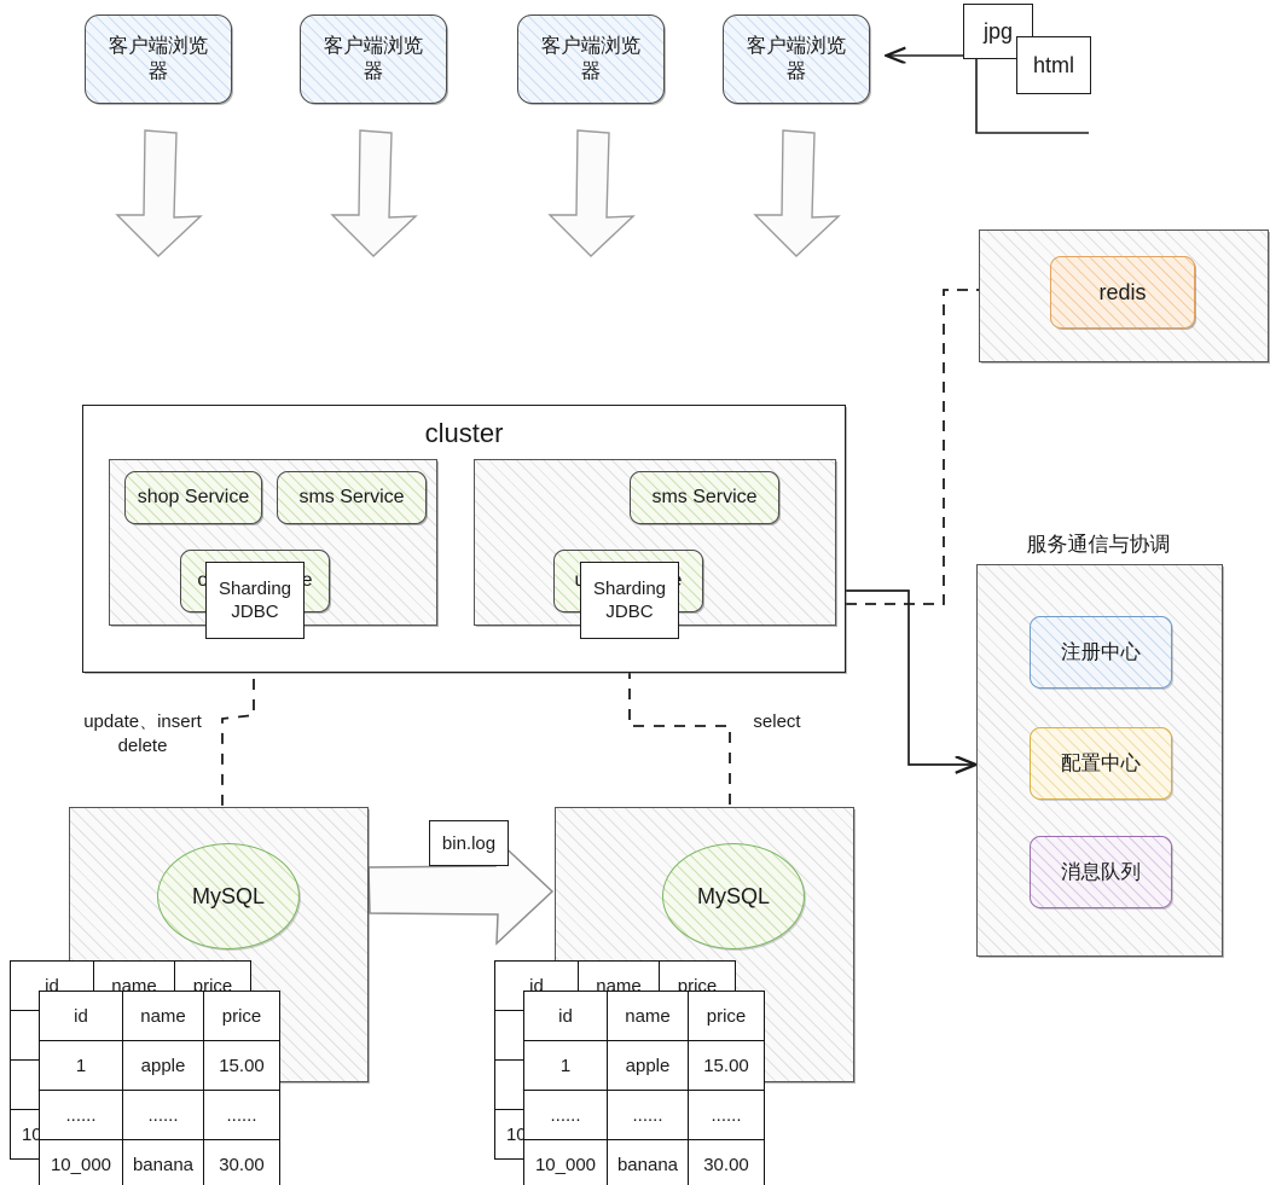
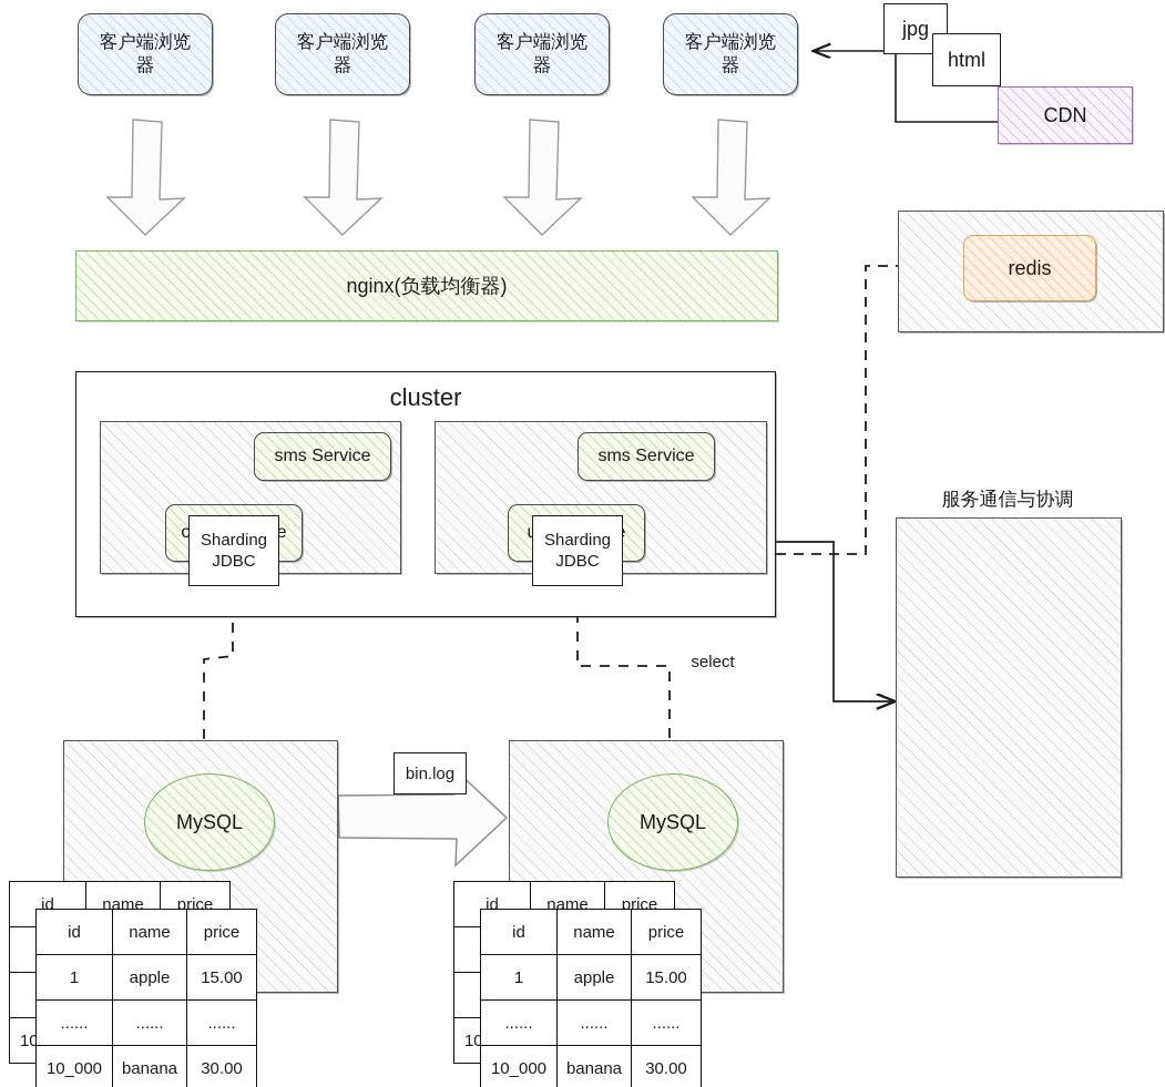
  客户端浏览
  器
  客户端浏览
  器
  客户端浏览
  器
  客户端浏览
  器
  jpg
  html
+ CDN
+ nginx(负载均衡器)
  redis
  cluster
- shop Service
  sms Service
  Sharding
  JDBC
  sms Service
  Sharding
  JDBC
  服务通信与协调
- 注册中心
- 配置中心
- 消息队列
- update、insert
- delete
  select
  MySQL
  bin.log
  MySQL
  id	name	price
  id	name	price
  1	apple	15.00
  ......	......	......
  10_000	banana	30.00
  id	name	price
  id	name	price
  1	apple	15.00
  ......	......	......
  10_000	banana	30.00
